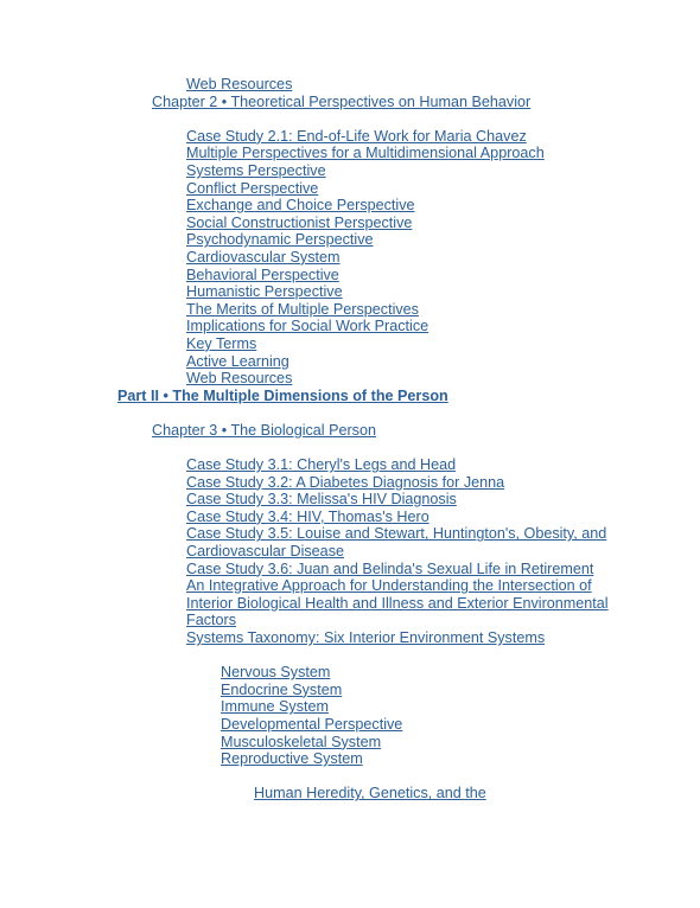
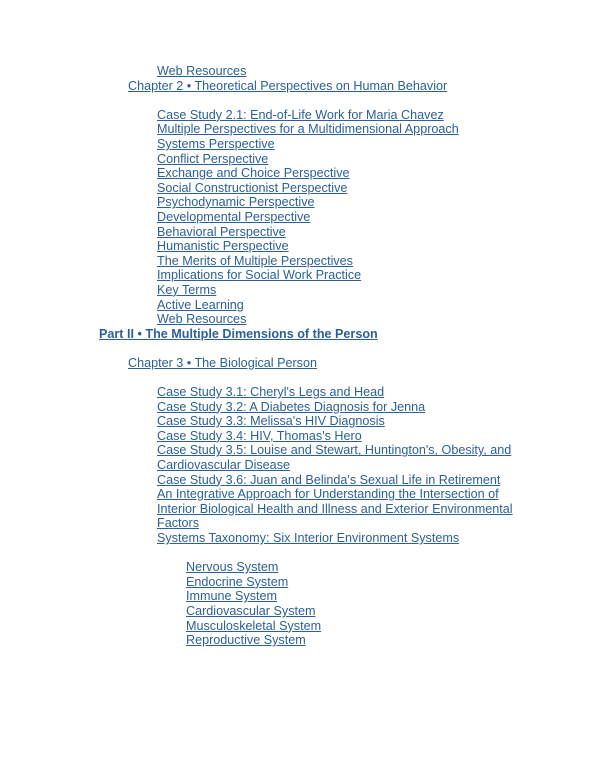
  Web Resources
  Chapter 2 • Theoretical Perspectives on Human Behavior
  Case Study 2.1: End-of-Life Work for Maria Chavez
  Multiple Perspectives for a Multidimensional Approach
  Systems Perspective
  Conflict Perspective
  Exchange and Choice Perspective
  Social Constructionist Perspective
  Psychodynamic Perspective
- Cardiovascular System
+ Developmental Perspective
  Behavioral Perspective
  Humanistic Perspective
  The Merits of Multiple Perspectives
  Implications for Social Work Practice
  Key Terms
  Active Learning
  Web Resources
  Part II • The Multiple Dimensions of the Person
  Chapter 3 • The Biological Person
  Case Study 3.1: Cheryl's Legs and Head
  Case Study 3.2: A Diabetes Diagnosis for Jenna
  Case Study 3.3: Melissa's HIV Diagnosis
  Case Study 3.4: HIV, Thomas's Hero
  Case Study 3.5: Louise and Stewart, Huntington's, Obesity, and Cardiovascular Disease
  Case Study 3.6: Juan and Belinda's Sexual Life in Retirement
  An Integrative Approach for Understanding the Intersection of Interior Biological Health and Illness and Exterior Environmental Factors
  Systems Taxonomy: Six Interior Environment Systems
  Nervous System
  Endocrine System
  Immune System
- Developmental Perspective
+ Cardiovascular System
  Musculoskeletal System
  Reproductive System
- Human Heredity, Genetics, and the
